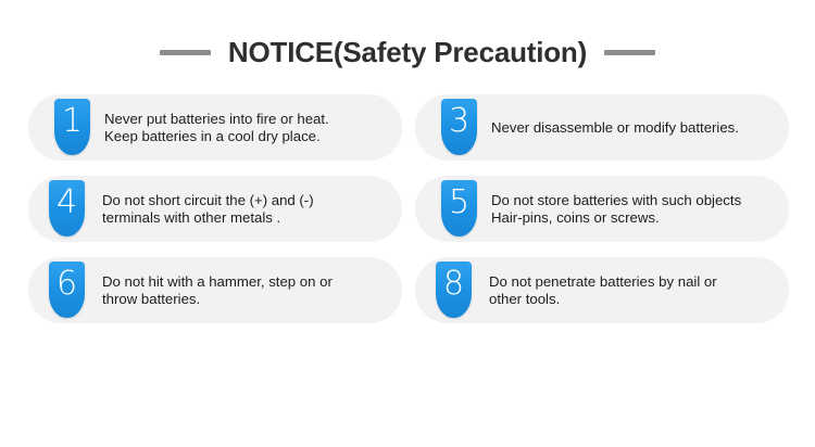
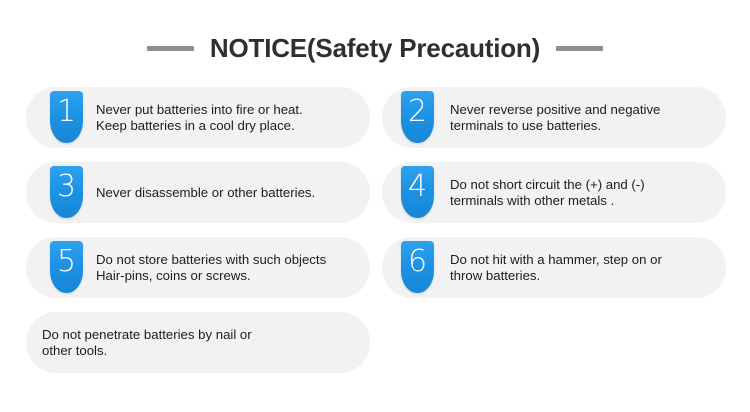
  NOTICE(Safety Precaution)
  1
  Never put batteries into fire or heat.
  Keep batteries in a cool dry place.
+ 2
+ Never reverse positive and negative
+ terminals to use batteries.
  3
- Never disassemble or modify batteries.
+ Never disassemble or other batteries.
  4
  Do not short circuit the (+) and (-)
  terminals with other metals .
  5
  Do not store batteries with such objects
  Hair-pins, coins or screws.
  6
  Do not hit with a hammer, step on or
  throw batteries.
- 8
  Do not penetrate batteries by nail or
  other tools.
